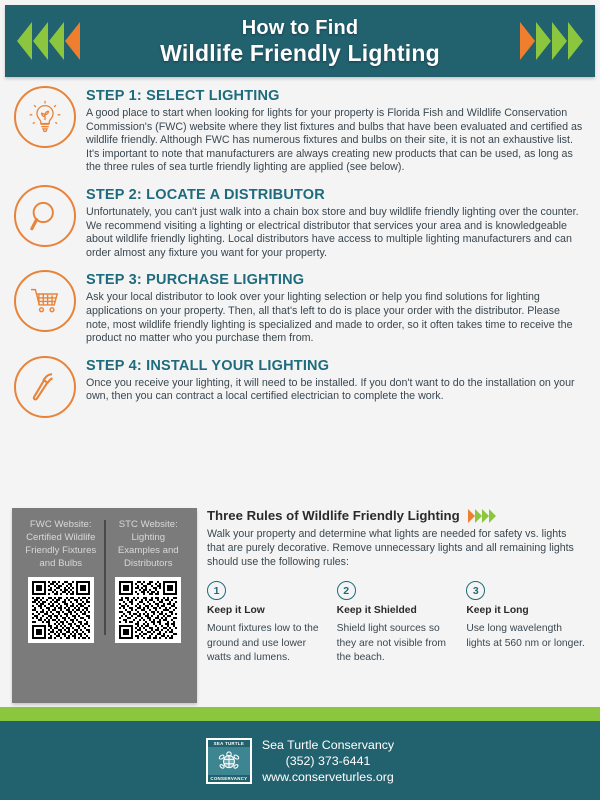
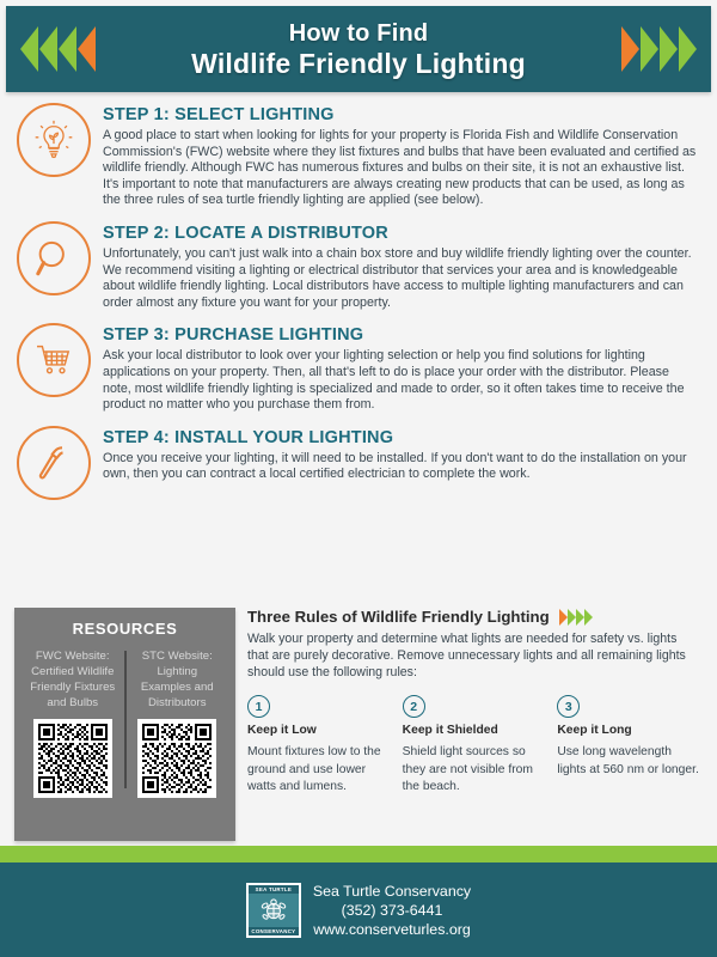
  How to Find
  Wildlife Friendly Lighting
  STEP 1: SELECT LIGHTING
  A good place to start when looking for lights for your property is Florida Fish and Wildlife Conservation Commission's (FWC) website where they list fixtures and bulbs that have been evaluated and certified as wildlife friendly. Although FWC has numerous fixtures and bulbs on their site, it is not an exhaustive list. It's important to note that manufacturers are always creating new products that can be used, as long as the three rules of sea turtle friendly lighting are applied (see below).
  STEP 2: LOCATE A DISTRIBUTOR
  Unfortunately, you can't just walk into a chain box store and buy wildlife friendly lighting over the counter. We recommend visiting a lighting or electrical distributor that services your area and is knowledgeable about wildlife friendly lighting. Local distributors have access to multiple lighting manufacturers and can order almost any fixture you want for your property.
  STEP 3: PURCHASE LIGHTING
  Ask your local distributor to look over your lighting selection or help you find solutions for lighting applications on your property. Then, all that's left to do is place your order with the distributor. Please note, most wildlife friendly lighting is specialized and made to order, so it often takes time to receive the product no matter who you purchase them from.
  STEP 4: INSTALL YOUR LIGHTING
  Once you receive your lighting, it will need to be installed. If you don't want to do the installation on your own, then you can contract a local certified electrician to complete the work.
+ RESOURCES
  FWC Website: Certified Wildlife Friendly Fixtures and Bulbs
  STC Website: Lighting Examples and Distributors
  Three Rules of Wildlife Friendly Lighting
  Walk your property and determine what lights are needed for safety vs. lights that are purely decorative. Remove unnecessary lights and all remaining lights should use the following rules:
  1
  Keep it Low
  Mount fixtures low to the ground and use lower watts and lumens.
  2
  Keep it Shielded
  Shield light sources so they are not visible from the beach.
  3
  Keep it Long
  Use long wavelength lights at 560 nm or longer.
  Sea Turtle Conservancy
  (352) 373-6441
  www.conserveturles.org
